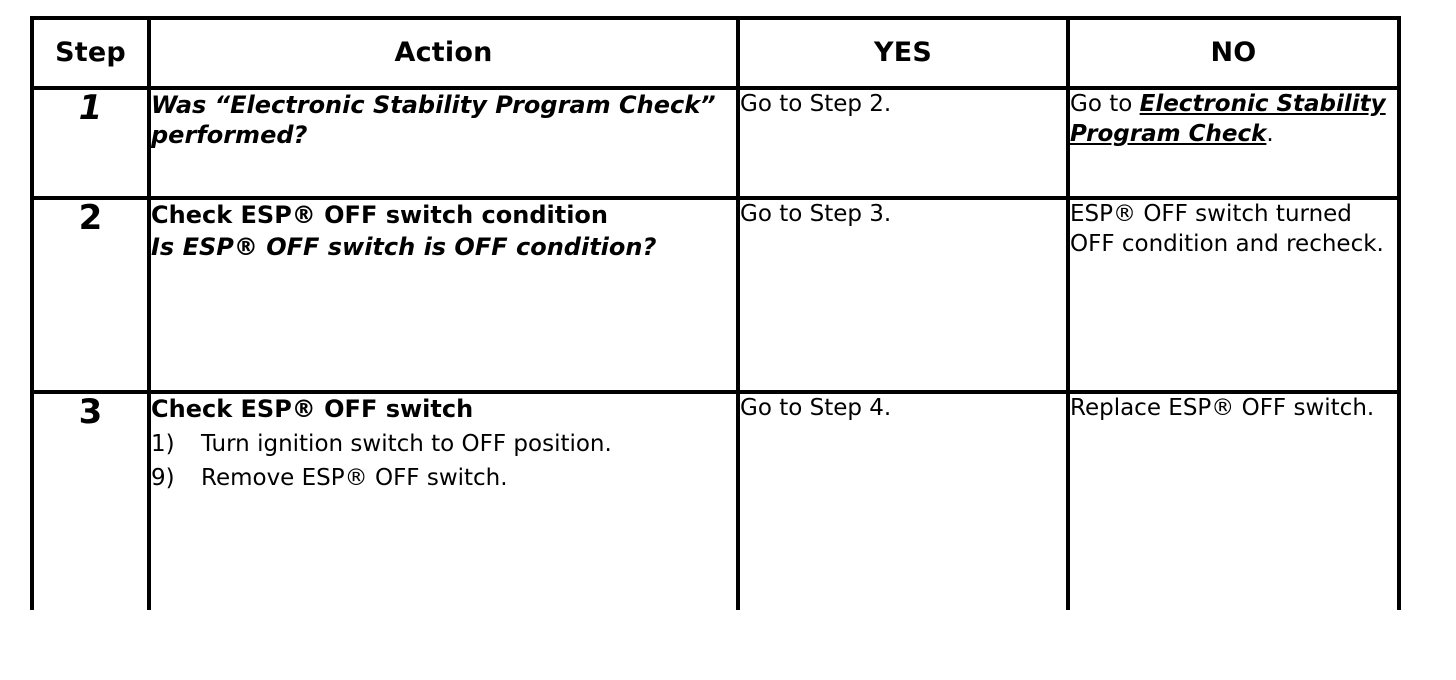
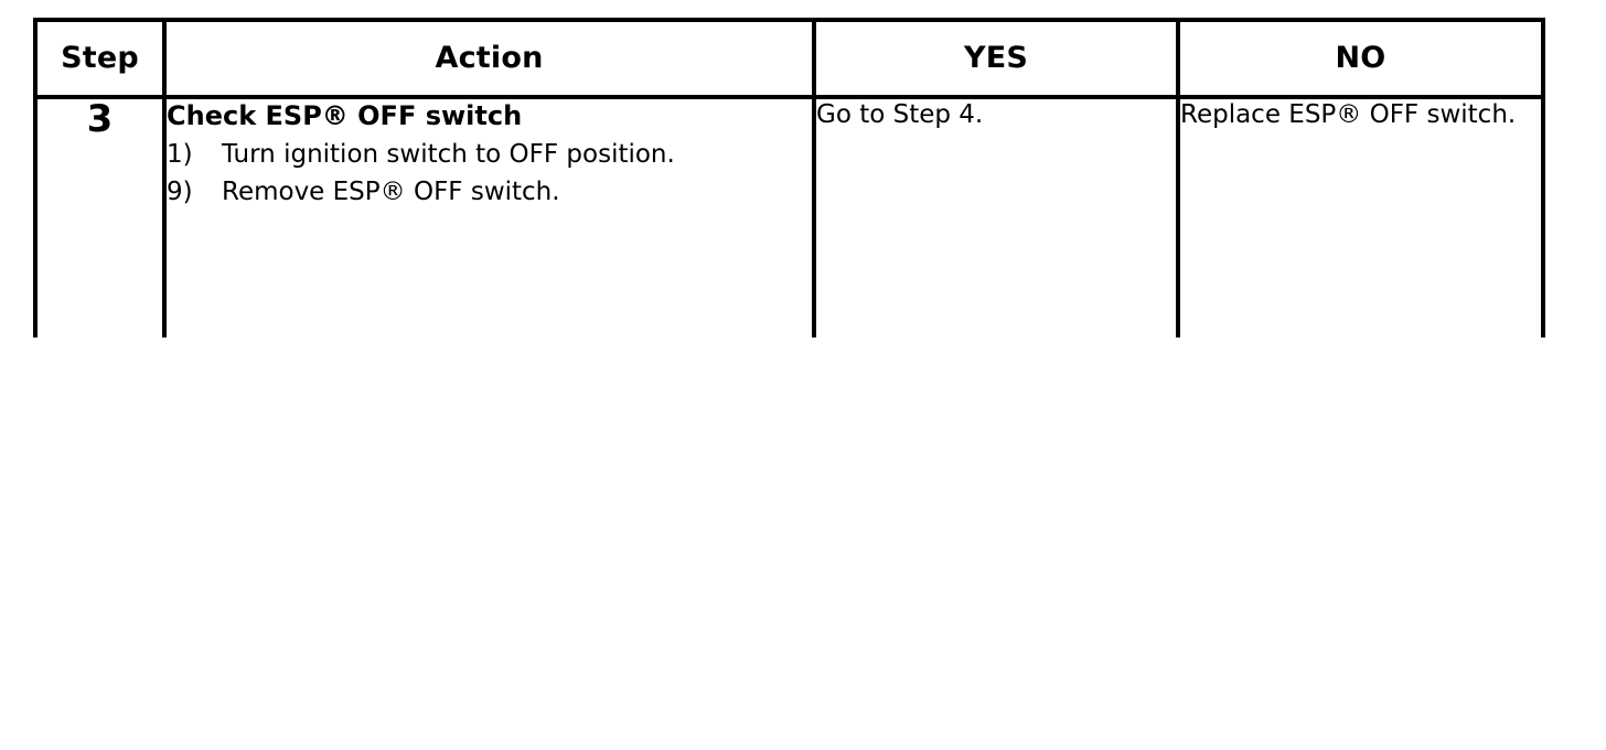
  Step	Action	YES	NO
- 1	Was “Electronic Stability Program Check” performed?	Go to Step 2.	Go to Electronic Stability Program Check.
- 2	Check ESP® OFF switch condition Is ESP® OFF switch is OFF condition?	Go to Step 3.	ESP® OFF switch turned OFF condition and recheck.
  3	Check ESP® OFF switch 1) Turn ignition switch to OFF position. 9) Remove ESP® OFF switch.	Go to Step 4.	Replace ESP® OFF switch.
